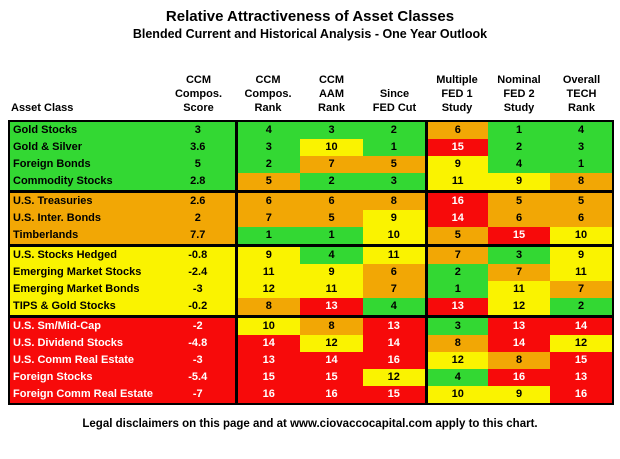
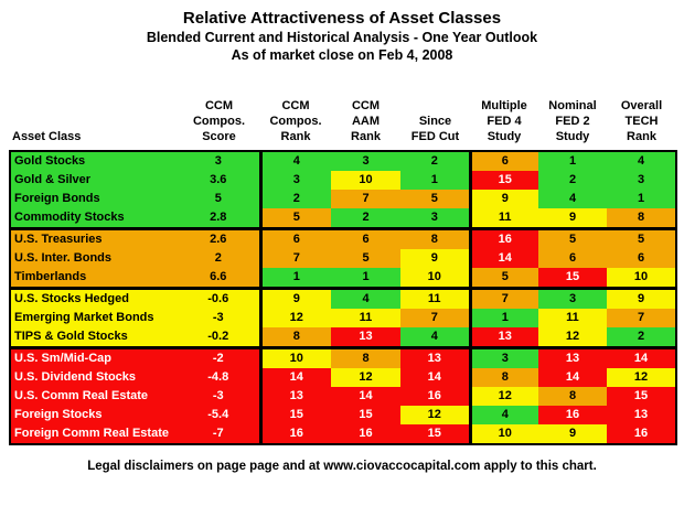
  Relative Attractiveness of Asset Classes
  Blended Current and Historical Analysis - One Year Outlook
+ As of market close on Feb 4, 2008
- Asset Class	CCM Compos. Score	CCM Compos. Rank	CCM AAM Rank	Since FED Cut	Multiple FED 1 Study	Nominal FED 2 Study	Overall TECH Rank
+ Asset Class	CCM Compos. Score	CCM Compos. Rank	CCM AAM Rank	Since FED Cut	Multiple FED 4 Study	Nominal FED 2 Study	Overall TECH Rank
  Gold Stocks	3	4	3	2	6	1	4
  Gold & Silver	3.6	3	10	1	15	2	3
  Foreign Bonds	5	2	7	5	9	4	1
  Commodity Stocks	2.8	5	2	3	11	9	8
  U.S. Treasuries	2.6	6	6	8	16	5	5
  U.S. Inter. Bonds	2	7	5	9	14	6	6
- Timberlands	7.7	1	1	10	5	15	10
+ Timberlands	6.6	1	1	10	5	15	10
- U.S. Stocks Hedged	-0.8	9	4	11	7	3	9
+ U.S. Stocks Hedged	-0.6	9	4	11	7	3	9
- Emerging Market Stocks	-2.4	11	9	6	2	7	11
  Emerging Market Bonds	-3	12	11	7	1	11	7
  TIPS & Gold Stocks	-0.2	8	13	4	13	12	2
  U.S. Sm/Mid-Cap	-2	10	8	13	3	13	14
  U.S. Dividend Stocks	-4.8	14	12	14	8	14	12
  U.S. Comm Real Estate	-3	13	14	16	12	8	15
  Foreign Stocks	-5.4	15	15	12	4	16	13
  Foreign Comm Real Estate	-7	16	16	15	10	9	16
- Legal disclaimers on this page and at www.ciovaccocapital.com apply to this chart.
+ Legal disclaimers on page page and at www.ciovaccocapital.com apply to this chart.
